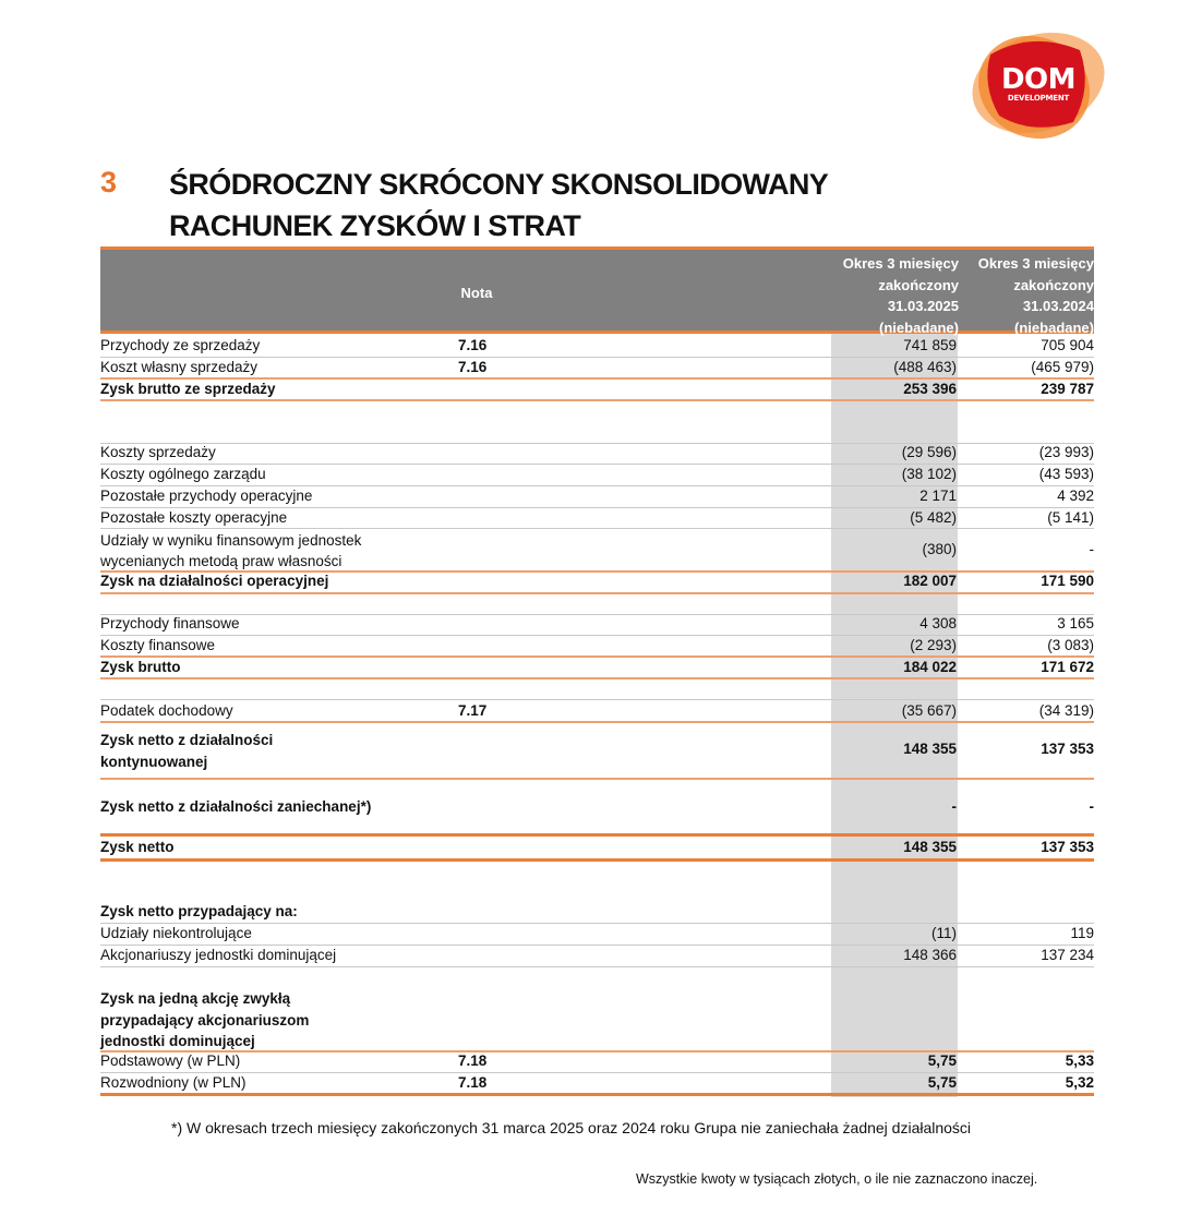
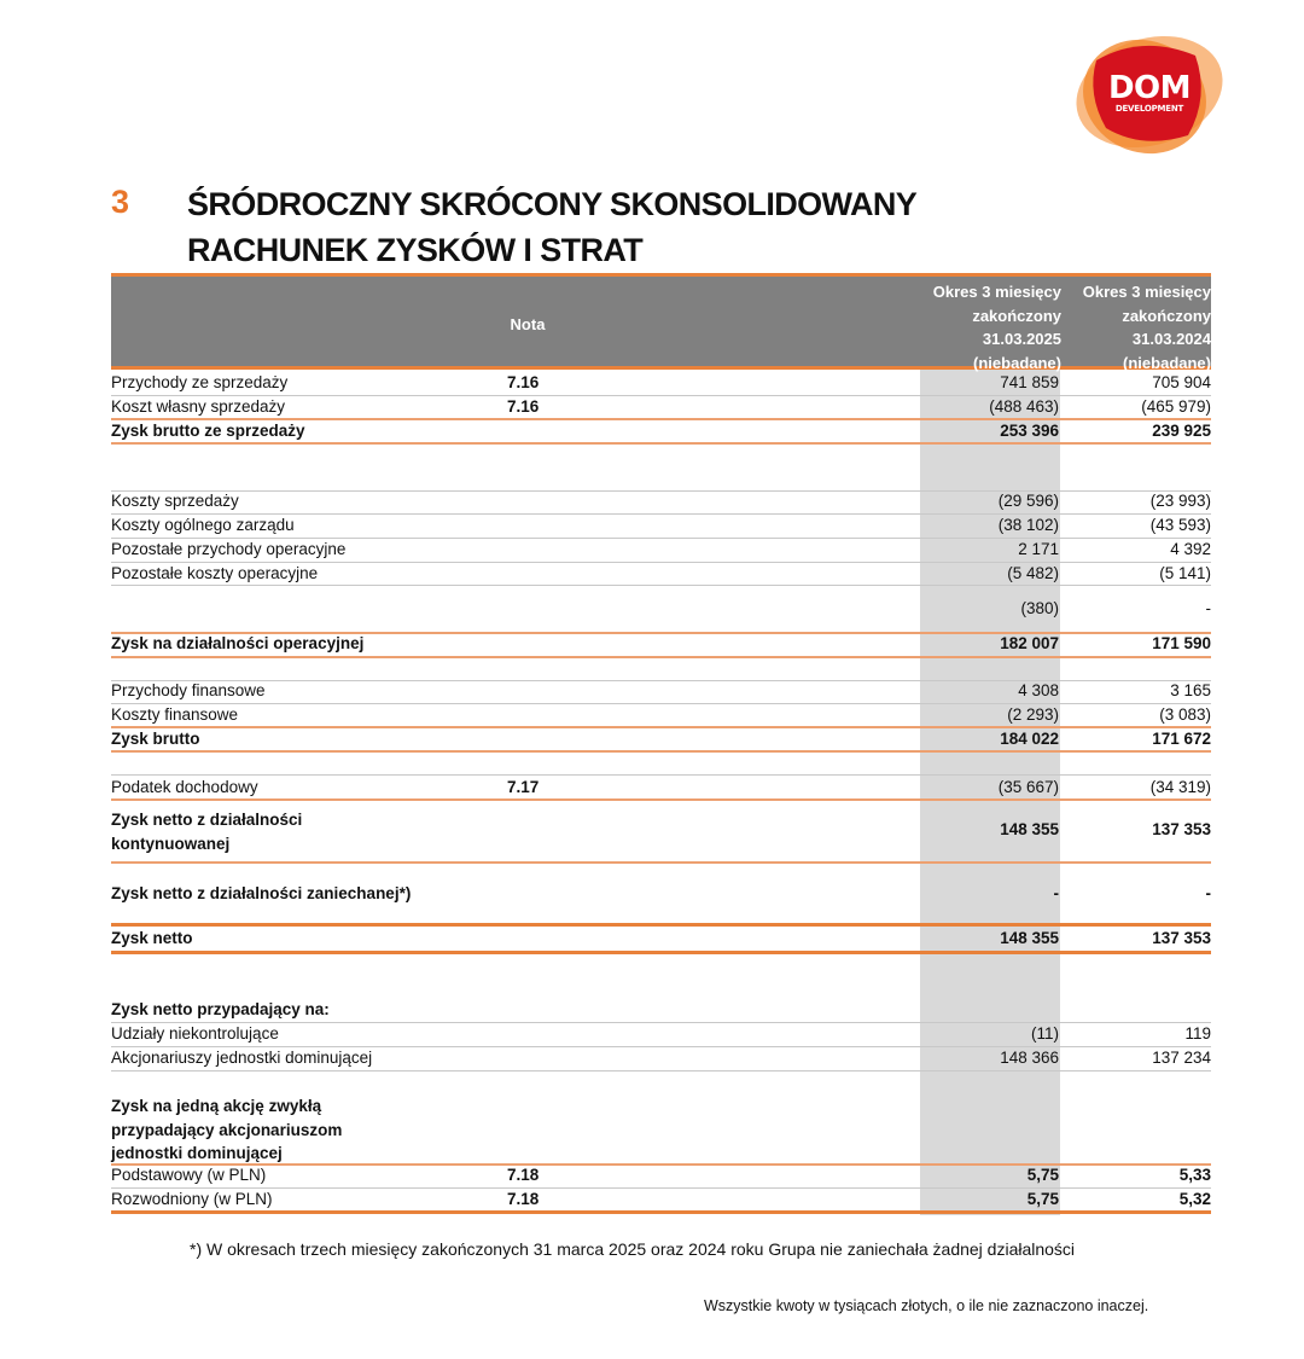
  DOM
  DEVELOPMENT
  3
  ŚRÓDROCZNY SKRÓCONY SKONSOLIDOWANY
  RACHUNEK ZYSKÓW I STRAT
  Nota
  Okres 3 miesięcy
  zakończony
  31.03.2025
  (niebadane)
  Okres 3 miesięcy
  zakończony
  31.03.2024
  (niebadane)
  Przychody ze sprzedaży
  7.16
  741 859
  705 904
  Koszt własny sprzedaży
  7.16
  (488 463)
  (465 979)
  Zysk brutto ze sprzedaży
  253 396
- 239 787
+ 239 925
  Koszty sprzedaży
  (29 596)
  (23 993)
  Koszty ogólnego zarządu
  (38 102)
  (43 593)
  Pozostałe przychody operacyjne
  2 171
  4 392
  Pozostałe koszty operacyjne
  (5 482)
  (5 141)
- Udziały w wyniku finansowym jednostek
- wycenianych metodą praw własności
  (380)
  -
  Zysk na działalności operacyjnej
  182 007
  171 590
  Przychody finansowe
  4 308
  3 165
  Koszty finansowe
  (2 293)
  (3 083)
  Zysk brutto
  184 022
  171 672
  Podatek dochodowy
  7.17
  (35 667)
  (34 319)
  Zysk netto z działalności
  kontynuowanej
  148 355
  137 353
  Zysk netto z działalności zaniechanej*)
  -
  -
  Zysk netto
  148 355
  137 353
  Zysk netto przypadający na:
  Udziały niekontrolujące
  (11)
  119
  Akcjonariuszy jednostki dominującej
  148 366
  137 234
  Zysk na jedną akcję zwykłą
  przypadający akcjonariuszom
  jednostki dominującej
  Podstawowy (w PLN)
  7.18
  5,75
  5,33
  Rozwodniony (w PLN)
  7.18
  5,75
  5,32
  *) W okresach trzech miesięcy zakończonych 31 marca 2025 oraz 2024 roku Grupa nie zaniechała żadnej działalności
  Wszystkie kwoty w tysiącach złotych, o ile nie zaznaczono inaczej.
